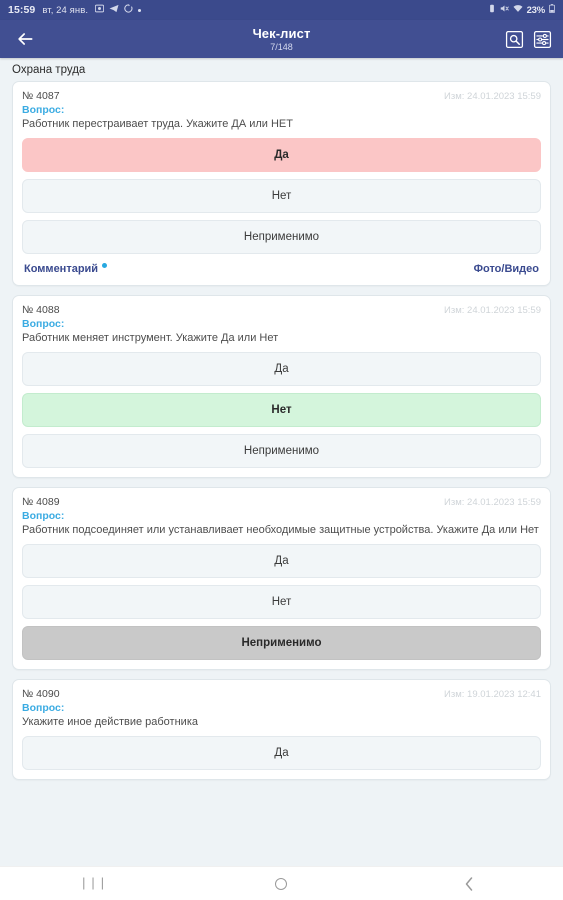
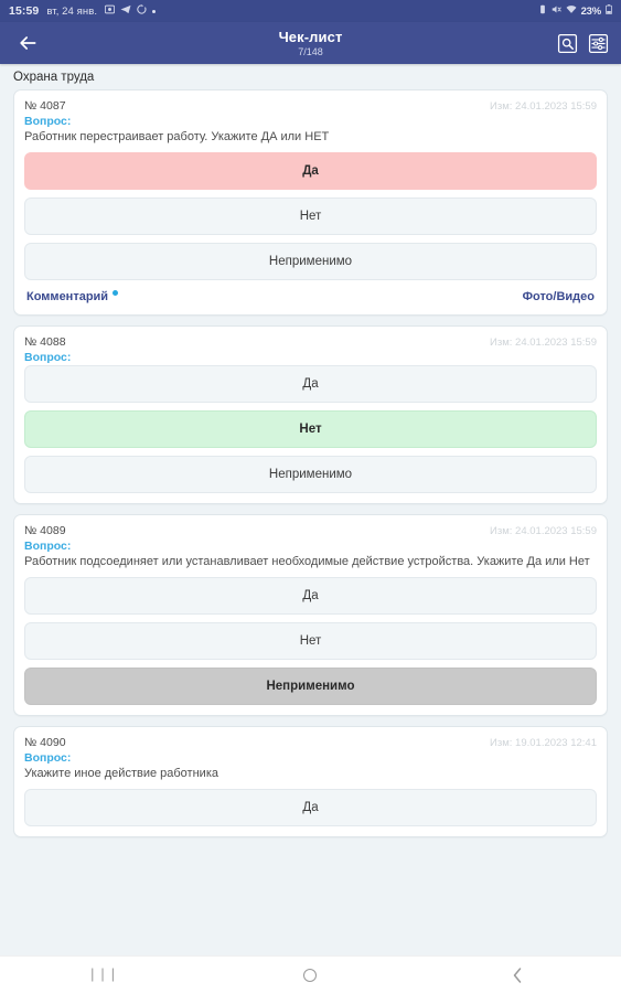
  15:59
  вт, 24 янв.
  23%
  Чек-лист
  7/148
  Охрана труда
  № 4087
  Изм: 24.01.2023 15:59
  Вопрос:
- Работник перестраивает труда. Укажите ДА или НЕТ
+ Работник перестраивает работу. Укажите ДА или НЕТ
  Да
  Нет
  Неприменимо
  Комментарий
  Фото/Видео
  № 4088
  Изм: 24.01.2023 15:59
  Вопрос:
- Работник меняет инструмент. Укажите Да или Нет
  Да
  Нет
  Неприменимо
  № 4089
  Изм: 24.01.2023 15:59
  Вопрос:
- Работник подсоединяет или устанавливает необходимые защитные устройства. Укажите Да или Нет
+ Работник подсоединяет или устанавливает необходимые действие устройства. Укажите Да или Нет
  Да
  Нет
  Неприменимо
  № 4090
  Изм: 19.01.2023 12:41
  Вопрос:
  Укажите иное действие работника
  Да
  |||
